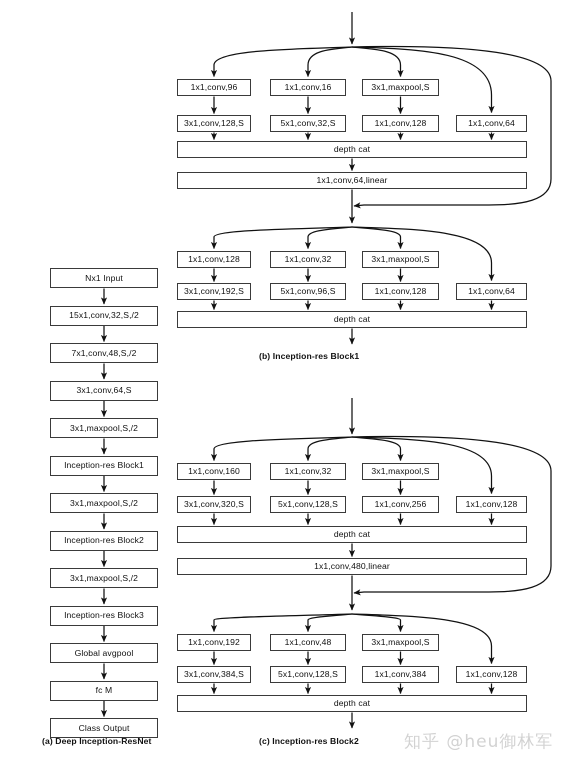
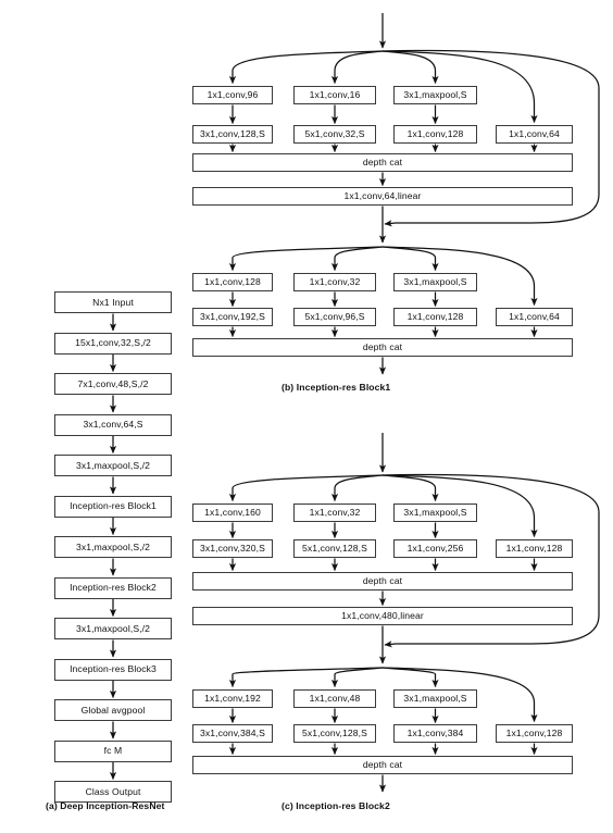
  Nx1 Input
  15x1,conv,32,S,/2
  7x1,conv,48,S,/2
  3x1,conv,64,S
  3x1,maxpool,S,/2
  Inception-res Block1
  3x1,maxpool,S,/2
  Inception-res Block2
  3x1,maxpool,S,/2
  Inception-res Block3
  Global avgpool
  fc M
  Class Output
  1x1,conv,96
  3x1,conv,128,S
  1x1,conv,16
  5x1,conv,32,S
  3x1,maxpool,S
  1x1,conv,128
  1x1,conv,64
  depth cat
  1x1,conv,64,linear
  1x1,conv,128
  3x1,conv,192,S
  1x1,conv,32
  5x1,conv,96,S
  3x1,maxpool,S
  1x1,conv,128
  1x1,conv,64
  depth cat
  1x1,conv,160
  3x1,conv,320,S
  1x1,conv,32
  5x1,conv,128,S
  3x1,maxpool,S
  1x1,conv,256
  1x1,conv,128
  depth cat
  1x1,conv,480,linear
  1x1,conv,192
  3x1,conv,384,S
  1x1,conv,48
  5x1,conv,128,S
  3x1,maxpool,S
  1x1,conv,384
  1x1,conv,128
  depth cat
  (a) Deep Inception-ResNet
  (b) Inception-res Block1
  (c) Inception-res Block2
- 知乎 @heu御林军
